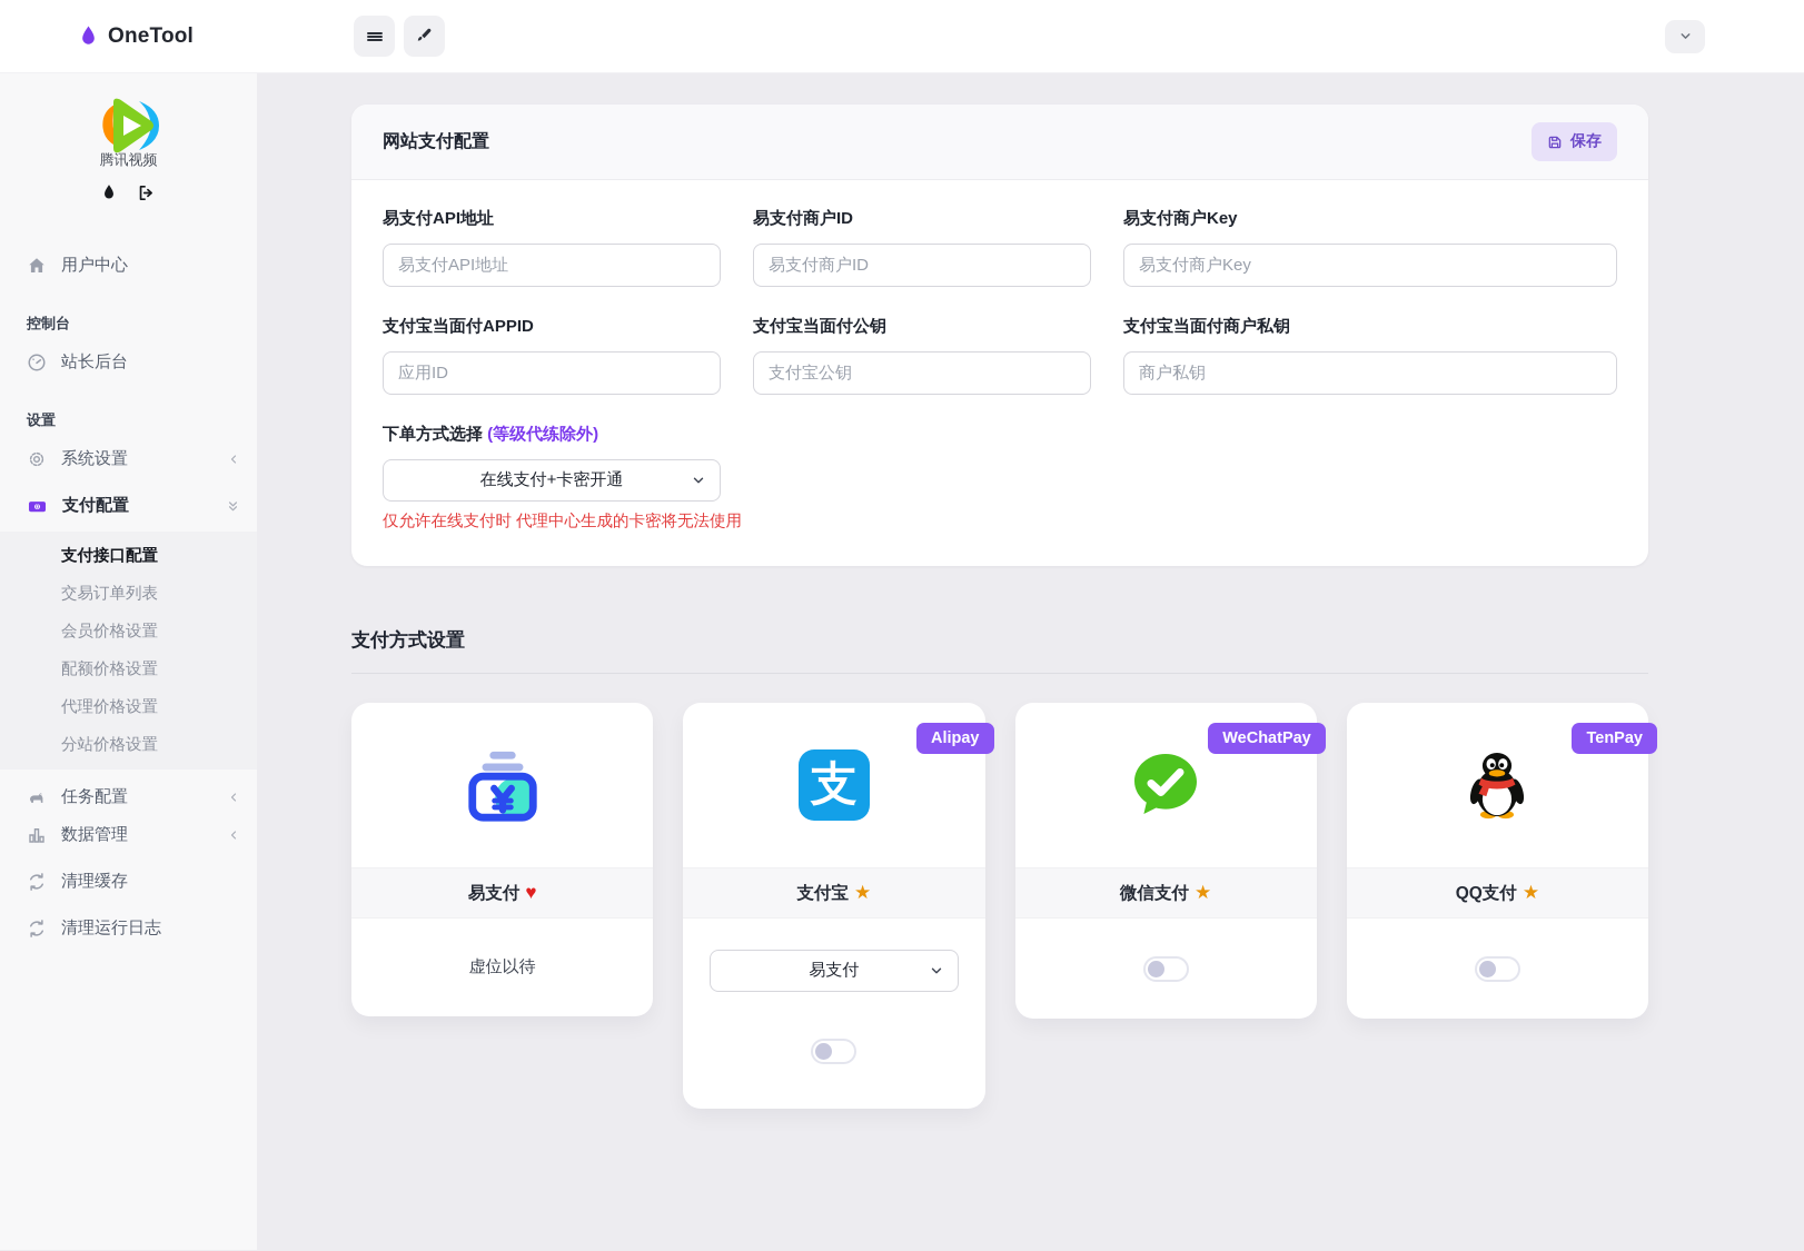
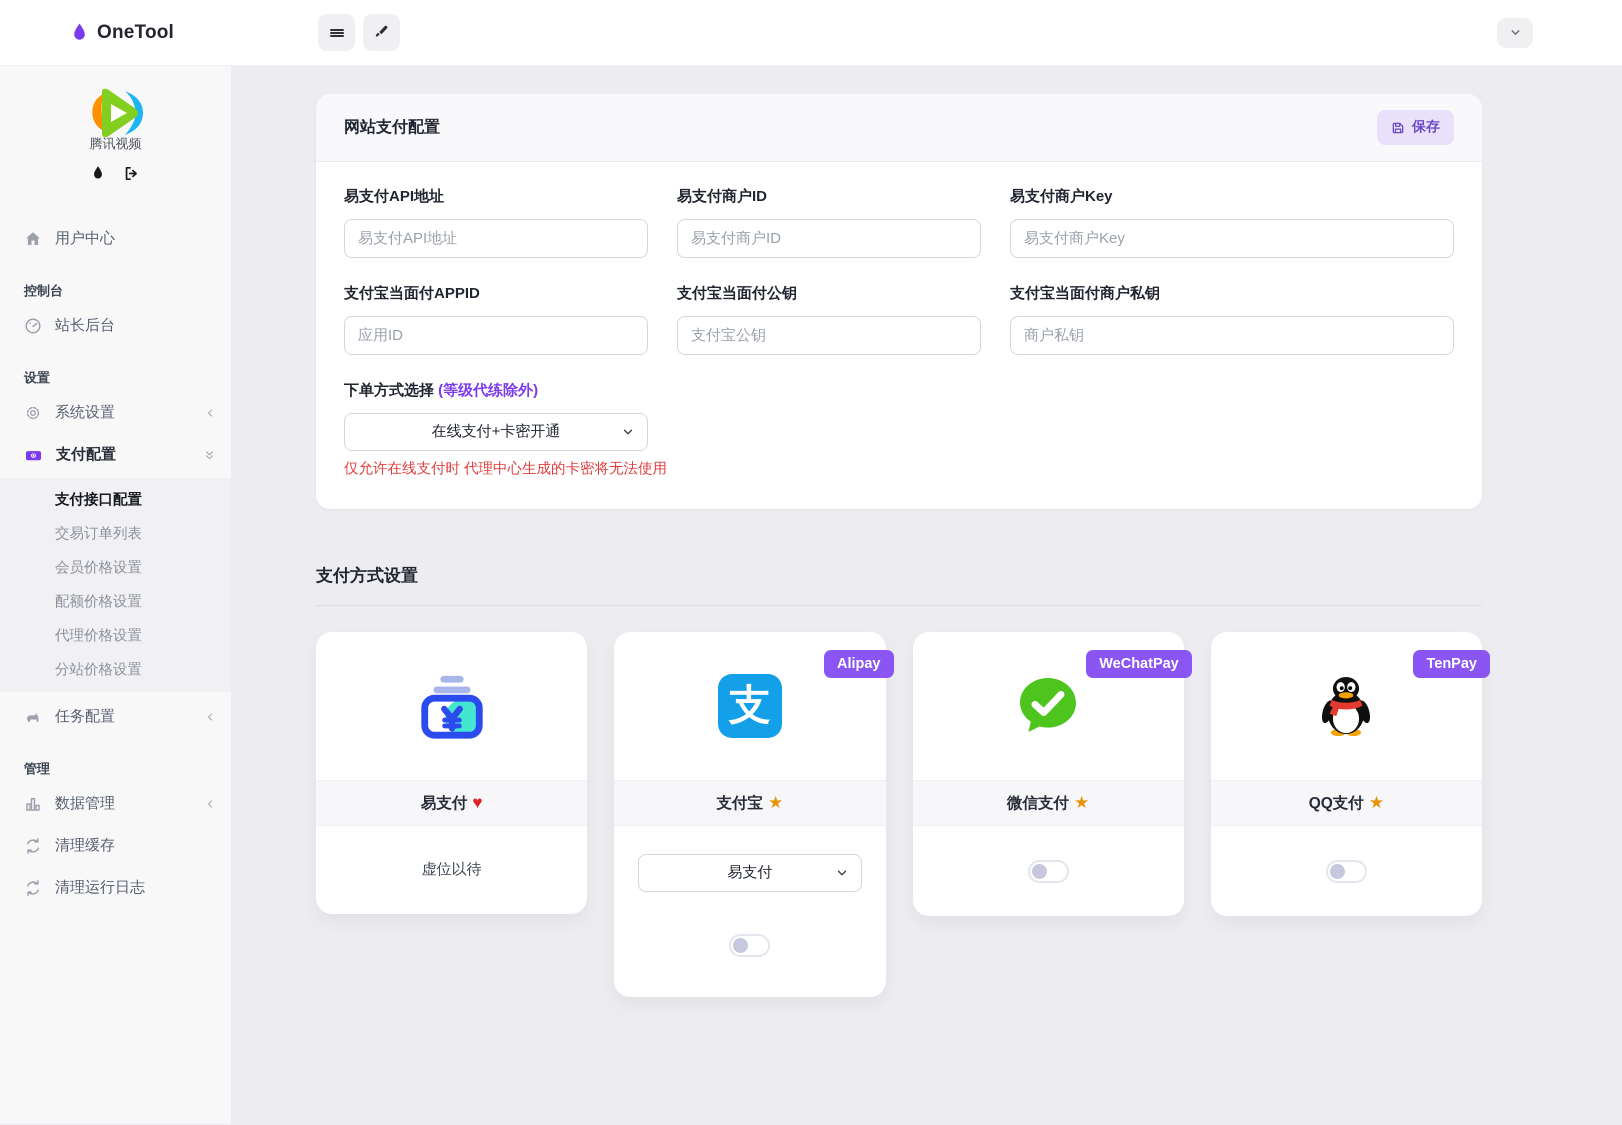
  OneTool
  腾讯视频
  用户中心
  控制台
  站长后台
  设置
  系统设置
  支付配置
  支付接口配置
  交易订单列表
  会员价格设置
  配额价格设置
  代理价格设置
  分站价格设置
  任务配置
+ 管理
  数据管理
  清理缓存
  清理运行日志
  网站支付配置
  保存
  易支付API地址
  易支付API地址
  易支付商户ID
  易支付商户ID
  易支付商户Key
  易支付商户Key
  支付宝当面付APPID
  应用ID
  支付宝当面付公钥
  支付宝公钥
  支付宝当面付商户私钥
  商户私钥
  下单方式选择 (等级代练除外)
  在线支付+卡密开通
  仅允许在线支付时 代理中心生成的卡密将无法使用
  支付方式设置
  易支付
  ♥
  虚位以待
  Alipay
  支
  支付宝
  ★
  易支付
  WeChatPay
  微信支付
  ★
  TenPay
  QQ支付
  ★
